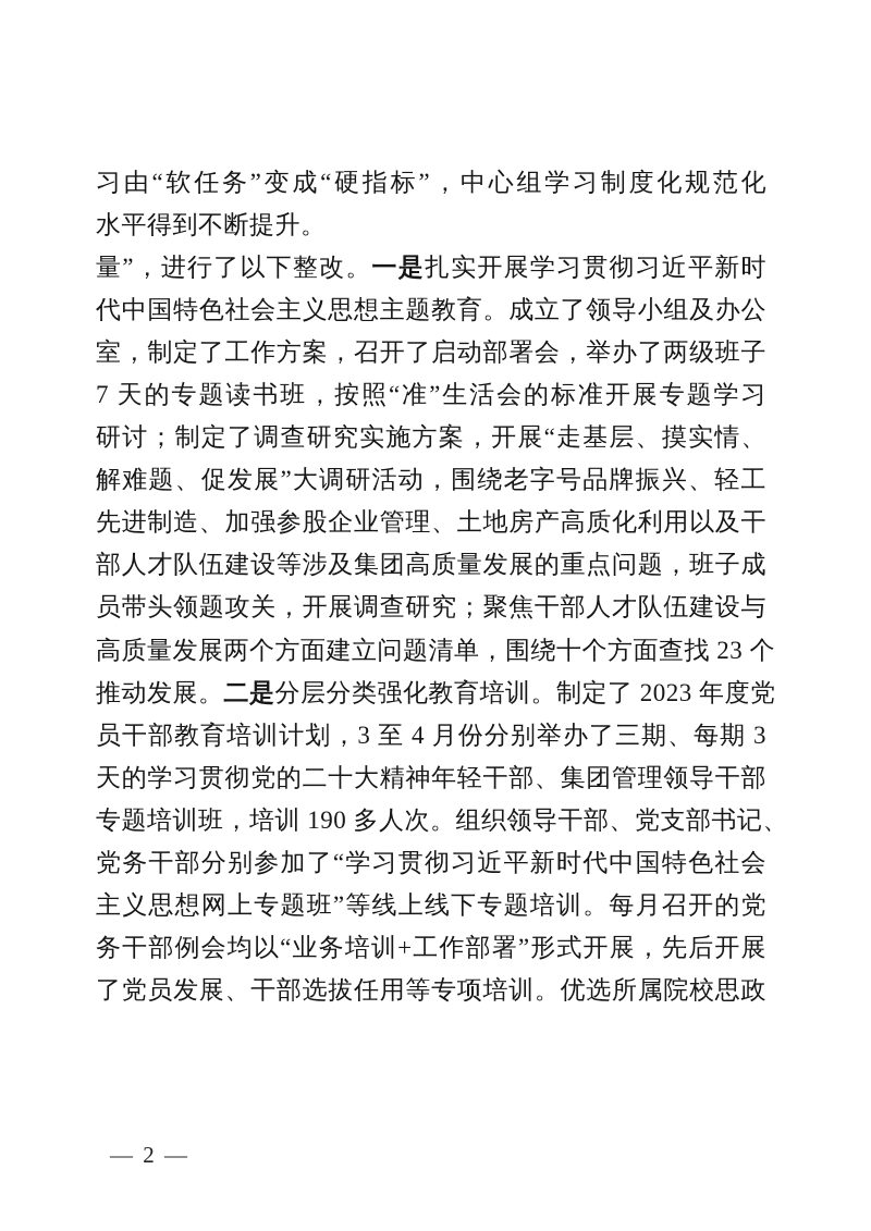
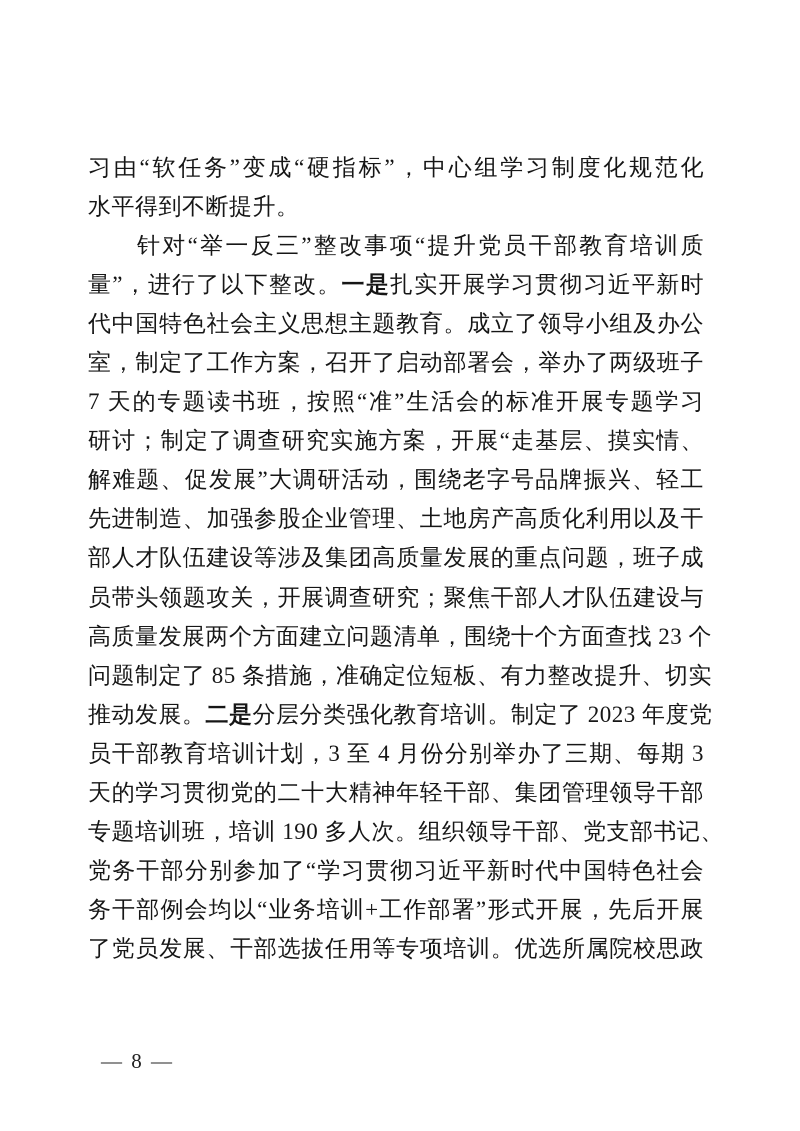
  习由“软任务”变成“硬指标”，中心组学习制度化规范化
  水平得到不断提升。
+ 针对“举一反三”整改事项“提升党员干部教育培训质
  量”，进行了以下整改。一是扎实开展学习贯彻习近平新时
  代中国特色社会主义思想主题教育。成立了领导小组及办公
  室，制定了工作方案，召开了启动部署会，举办了两级班子
  7 天的专题读书班，按照“准”生活会的标准开展专题学习
  研讨；制定了调查研究实施方案，开展“走基层、摸实情、
  解难题、促发展”大调研活动，围绕老字号品牌振兴、轻工
  先进制造、加强参股企业管理、土地房产高质化利用以及干
  部人才队伍建设等涉及集团高质量发展的重点问题，班子成
  员带头领题攻关，开展调查研究；聚焦干部人才队伍建设与
  高质量发展两个方面建立问题清单，围绕十个方面查找 23 个
+ 问题制定了 85 条措施，准确定位短板、有力整改提升、切实
  推动发展。二是分层分类强化教育培训。制定了 2023 年度党
  员干部教育培训计划，3 至 4 月份分别举办了三期、每期 3
  天的学习贯彻党的二十大精神年轻干部、集团管理领导干部
  专题培训班，培训 190 多人次。组织领导干部、党支部书记、
  党务干部分别参加了“学习贯彻习近平新时代中国特色社会
- 主义思想网上专题班”等线上线下专题培训。每月召开的党
  务干部例会均以“业务培训+工作部署”形式开展，先后开展
  了党员发展、干部选拔任用等专项培训。优选所属院校思政
- — 2 —
+ — 8 —
